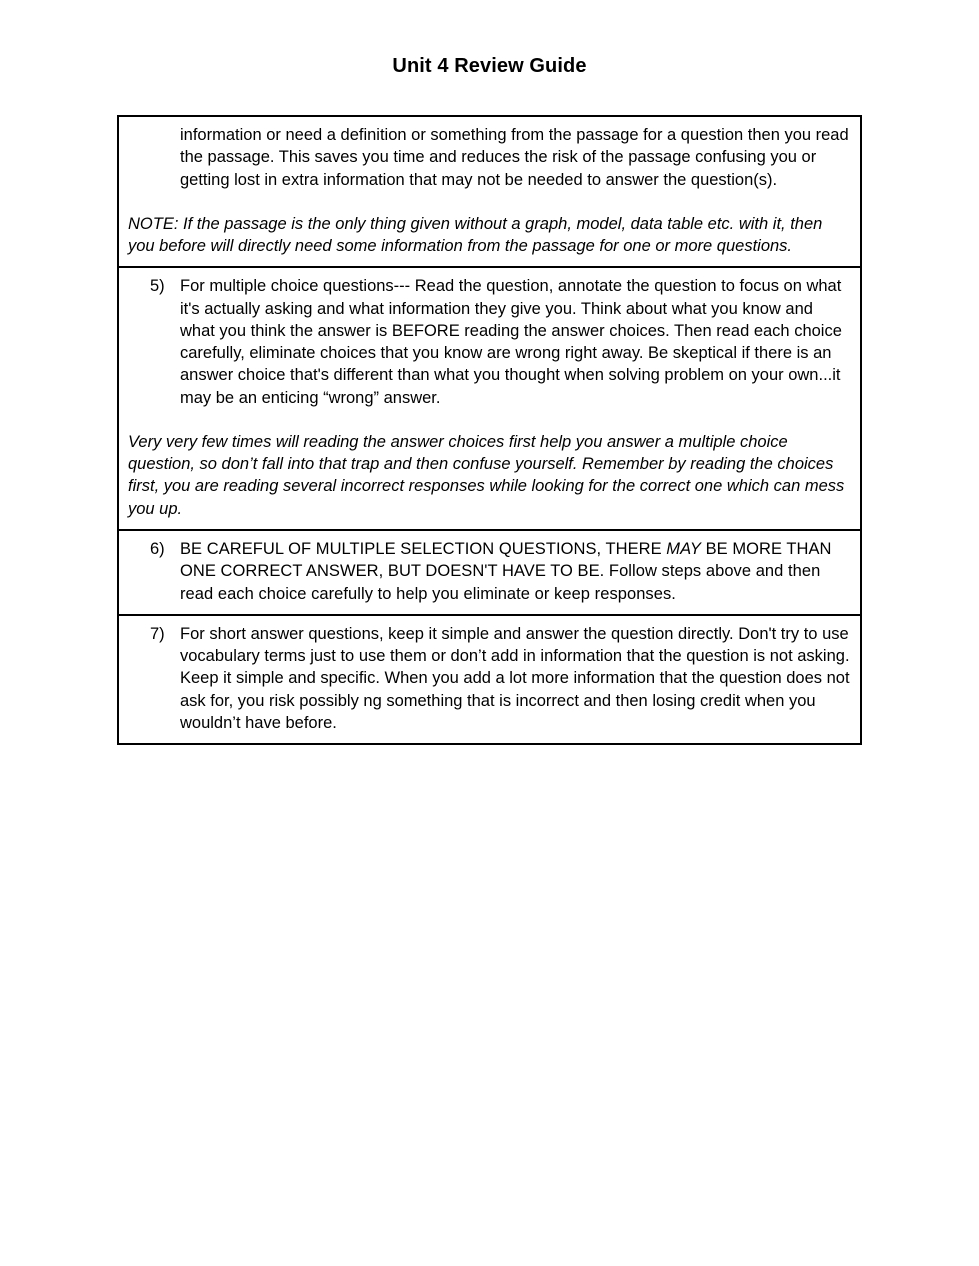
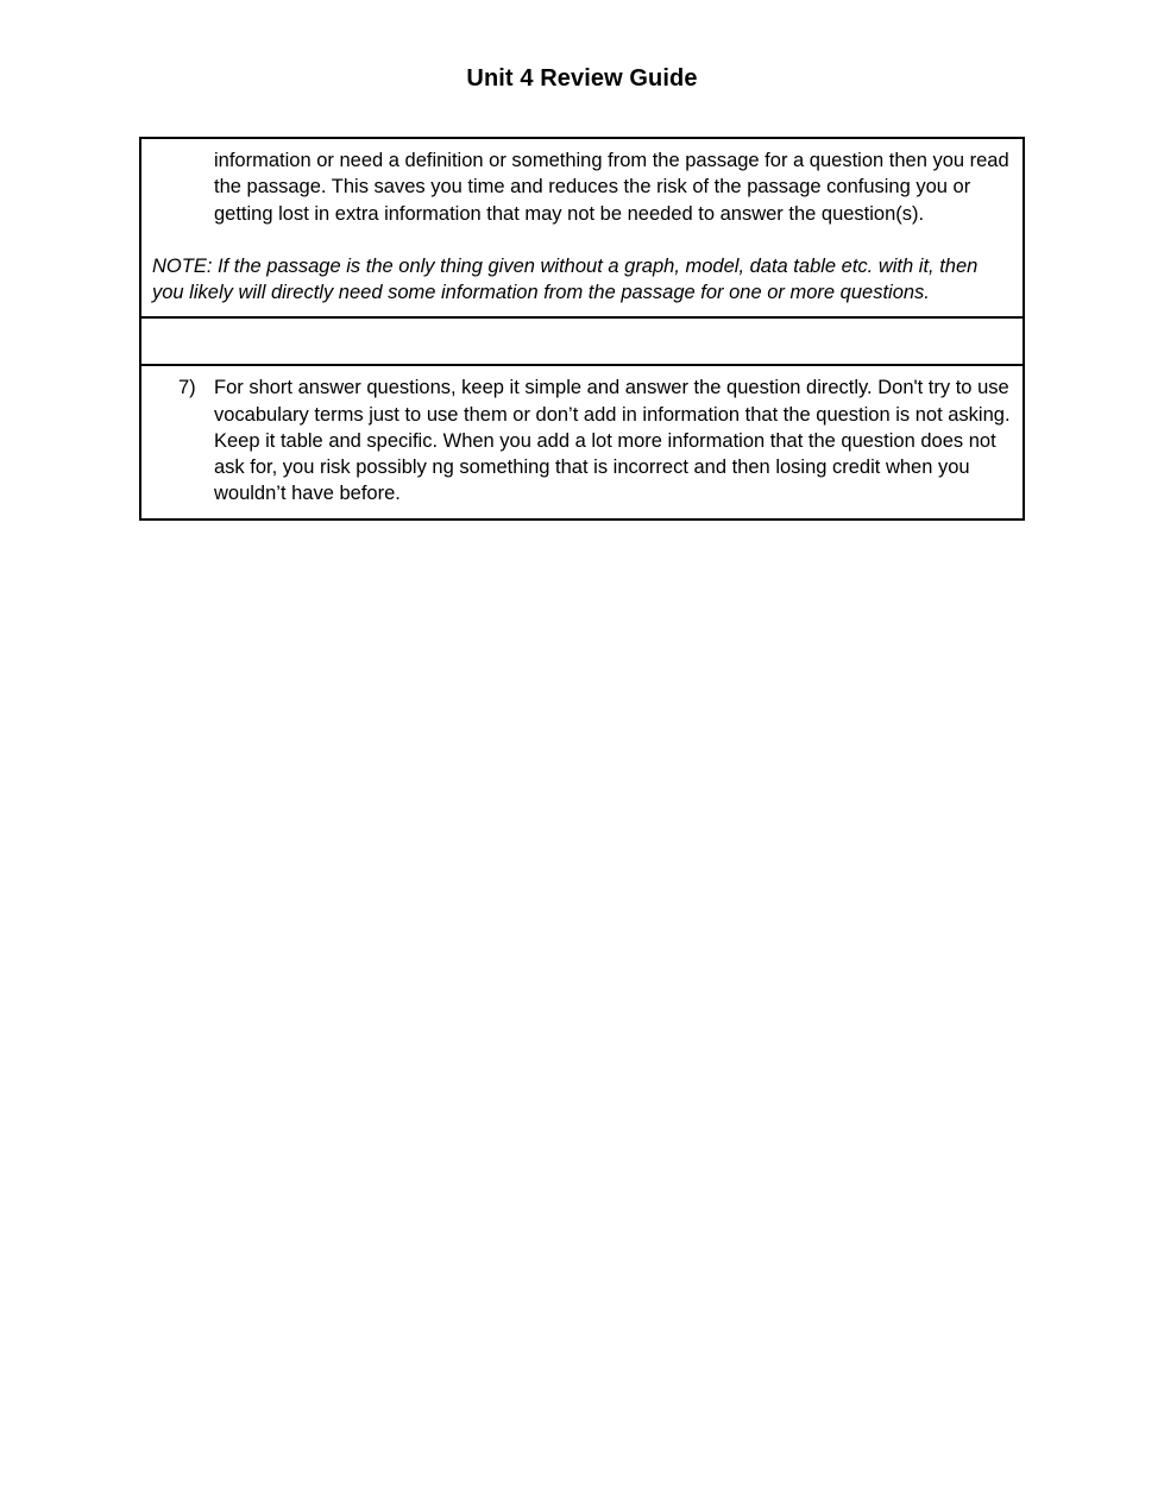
  Unit 4 Review Guide
  information or need a definition or something from the passage for a question then you read the passage. This saves you time and reduces the risk of the passage confusing you or getting lost in extra information that may not be needed to answer the question(s).
- NOTE: If the passage is the only thing given without a graph, model, data table etc. with it, then you before will directly need some information from the passage for one or more questions.
+ NOTE: If the passage is the only thing given without a graph, model, data table etc. with it, then you likely will directly need some information from the passage for one or more questions.
- 5)
- For multiple choice questions--- Read the question, annotate the question to focus on what it's actually asking and what information they give you. Think about what you know and what you think the answer is BEFORE reading the answer choices. Then read each choice carefully, eliminate choices that you know are wrong right away. Be skeptical if there is an answer choice that's different than what you thought when solving problem on your own...it may be an enticing “wrong” answer.
- Very very few times will reading the answer choices first help you answer a multiple choice question, so don’t fall into that trap and then confuse yourself. Remember by reading the choices first, you are reading several incorrect responses while looking for the correct one which can mess you up.
- 6)
- BE CAREFUL OF MULTIPLE SELECTION QUESTIONS, THERE MAY BE MORE THAN ONE CORRECT ANSWER, BUT DOESN'T HAVE TO BE. Follow steps above and then read each choice carefully to help you eliminate or keep responses.
  7)
- For short answer questions, keep it simple and answer the question directly. Don't try to use vocabulary terms just to use them or don’t add in information that the question is not asking. Keep it simple and specific. When you add a lot more information that the question does not ask for, you risk possibly ng something that is incorrect and then losing credit when you wouldn’t have before.
+ For short answer questions, keep it simple and answer the question directly. Don't try to use vocabulary terms just to use them or don’t add in information that the question is not asking. Keep it table and specific. When you add a lot more information that the question does not ask for, you risk possibly ng something that is incorrect and then losing credit when you wouldn’t have before.
